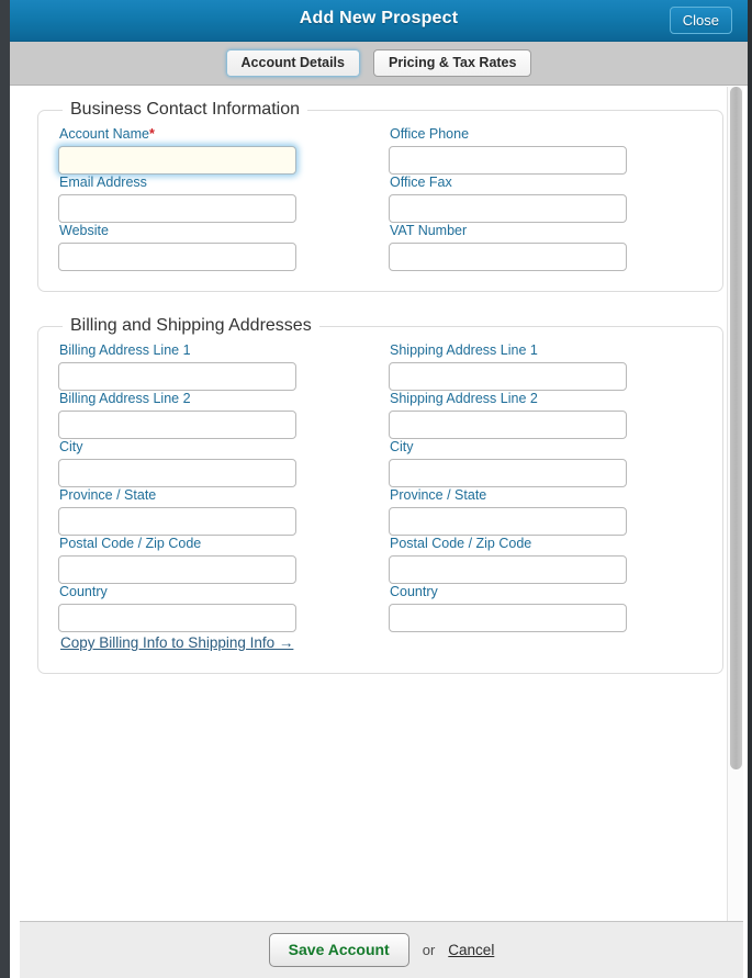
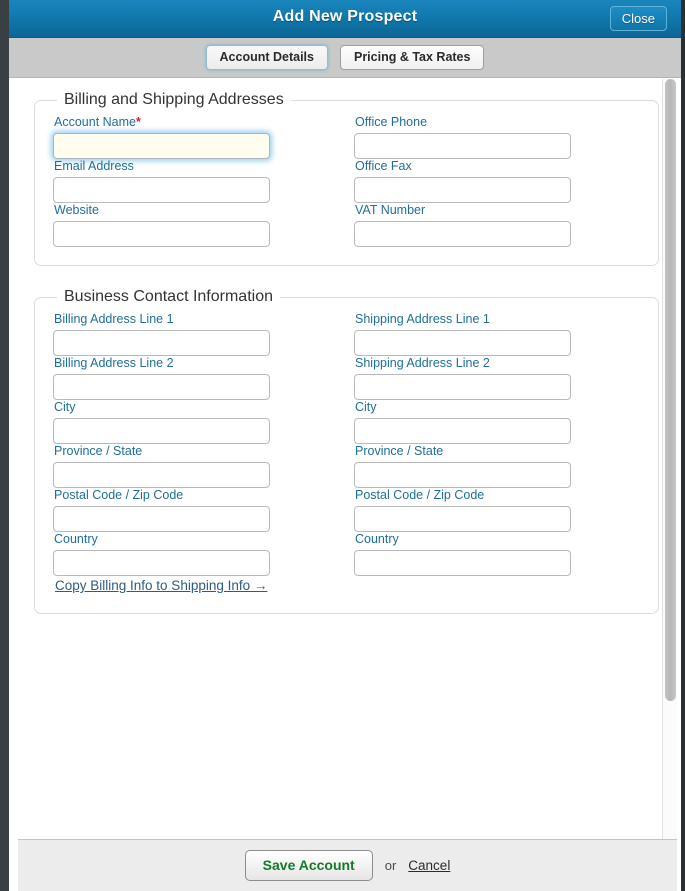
  Add New Prospect
  Close
  Account Details
  Pricing & Tax Rates
- Business Contact Information
+ Billing and Shipping Addresses
  Account Name*
  Office Phone
  Email Address
  Office Fax
  Website
  VAT Number
- Billing and Shipping Addresses
+ Business Contact Information
  Billing Address Line 1
  Shipping Address Line 1
  Billing Address Line 2
  Shipping Address Line 2
  City
  City
  Province / State
  Province / State
  Postal Code / Zip Code
  Postal Code / Zip Code
  Country
  Country
  Copy Billing Info to Shipping Info →
  Save Account
  or
  Cancel
